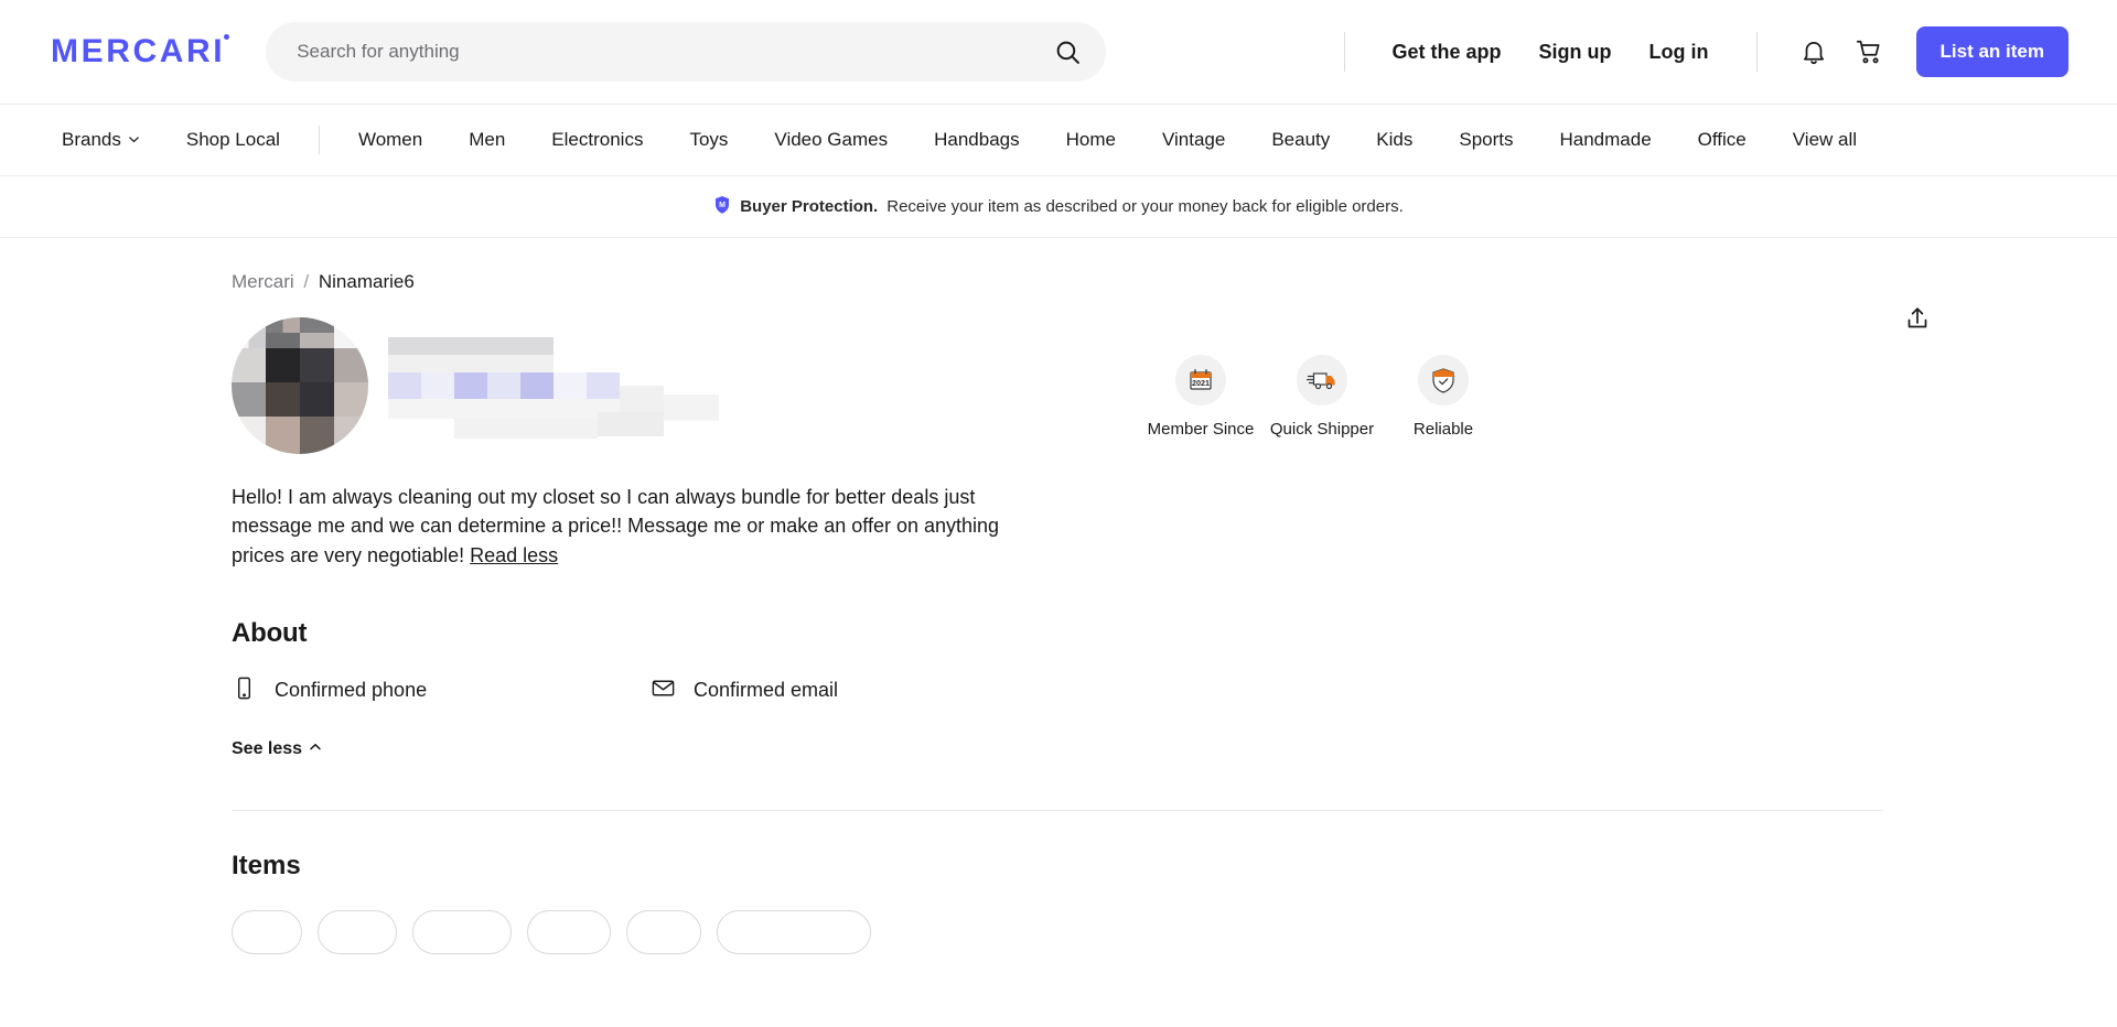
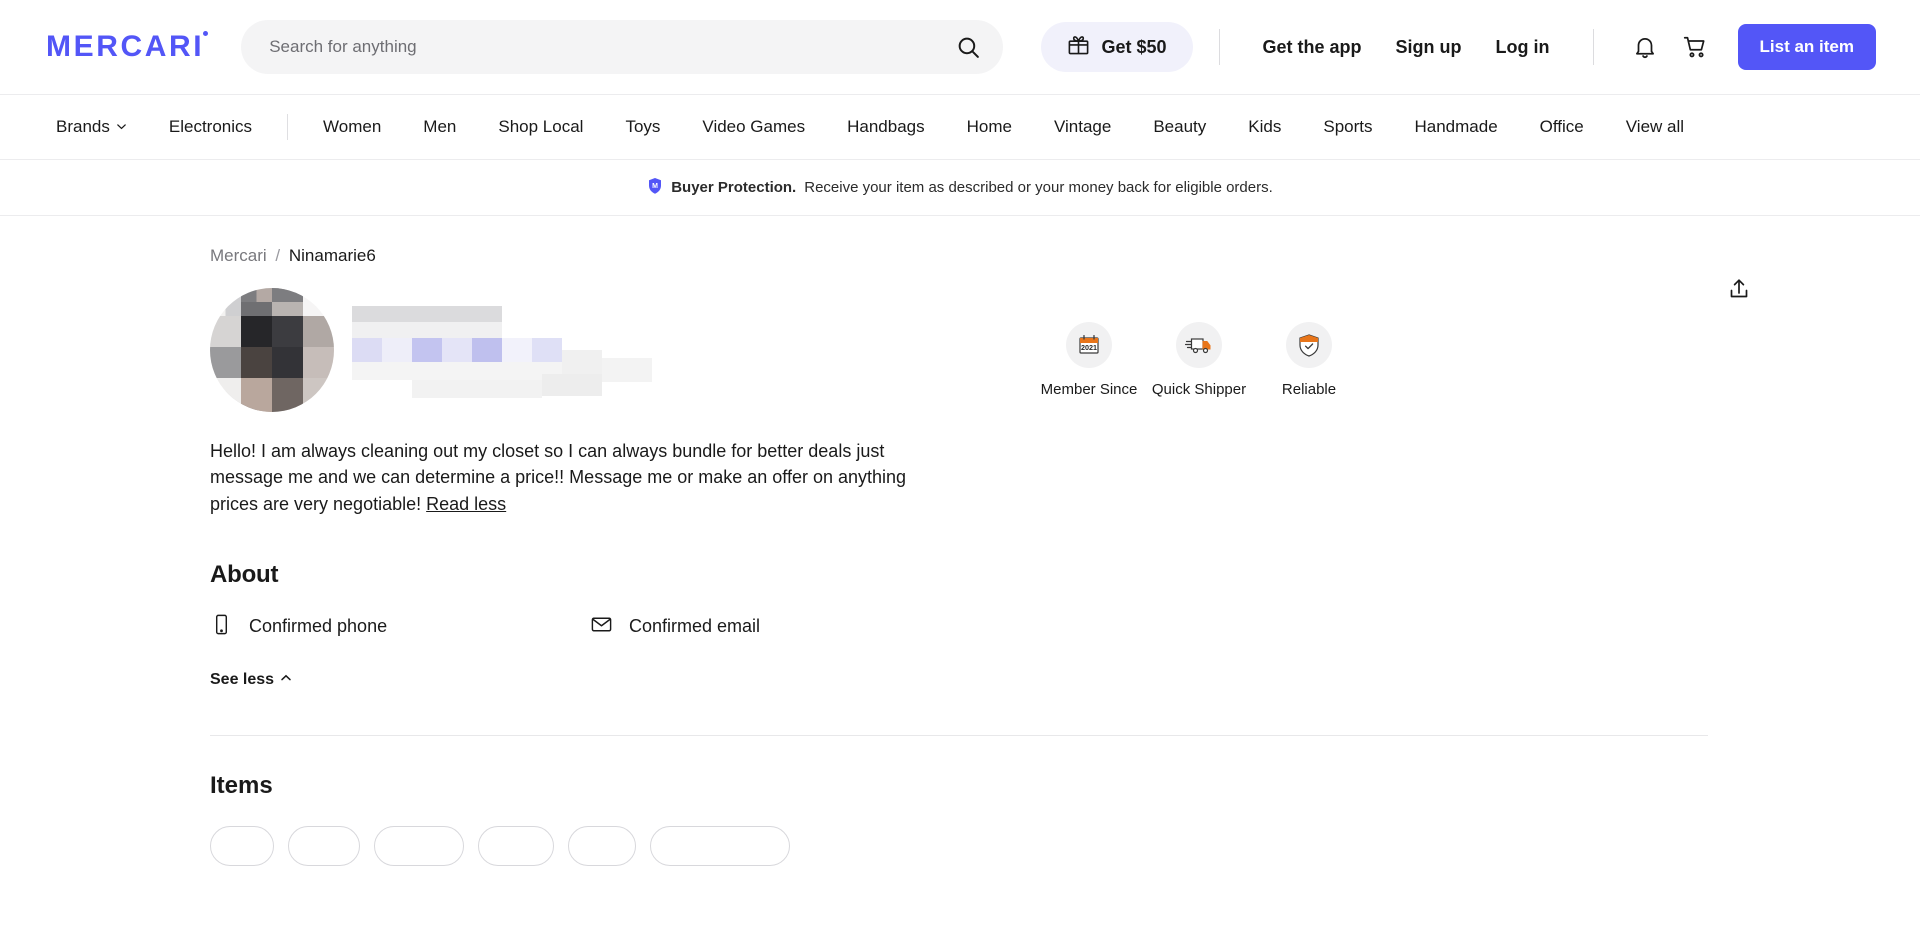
  MERCARI
  Search for anything
+ Get $50
  Get the app
  Sign up
  Log in
  List an item
  Brands
- Shop Local
+ Electronics
  Women
  Men
- Electronics
+ Shop Local
  Toys
  Video Games
  Handbags
  Home
  Vintage
  Beauty
  Kids
  Sports
  Handmade
  Office
  View all
  Buyer Protection.
  Receive your item as described or your money back for eligible orders.
  Mercari / Ninamarie6
  Hello! I am always cleaning out my closet so I can always bundle for better deals just message me and we can determine a price!! Message me or make an offer on anything prices are very negotiable! Read less
  About
  Confirmed phone
  Confirmed email
  See less
  2021
  Member Since
  Quick Shipper
  Reliable
  Items
